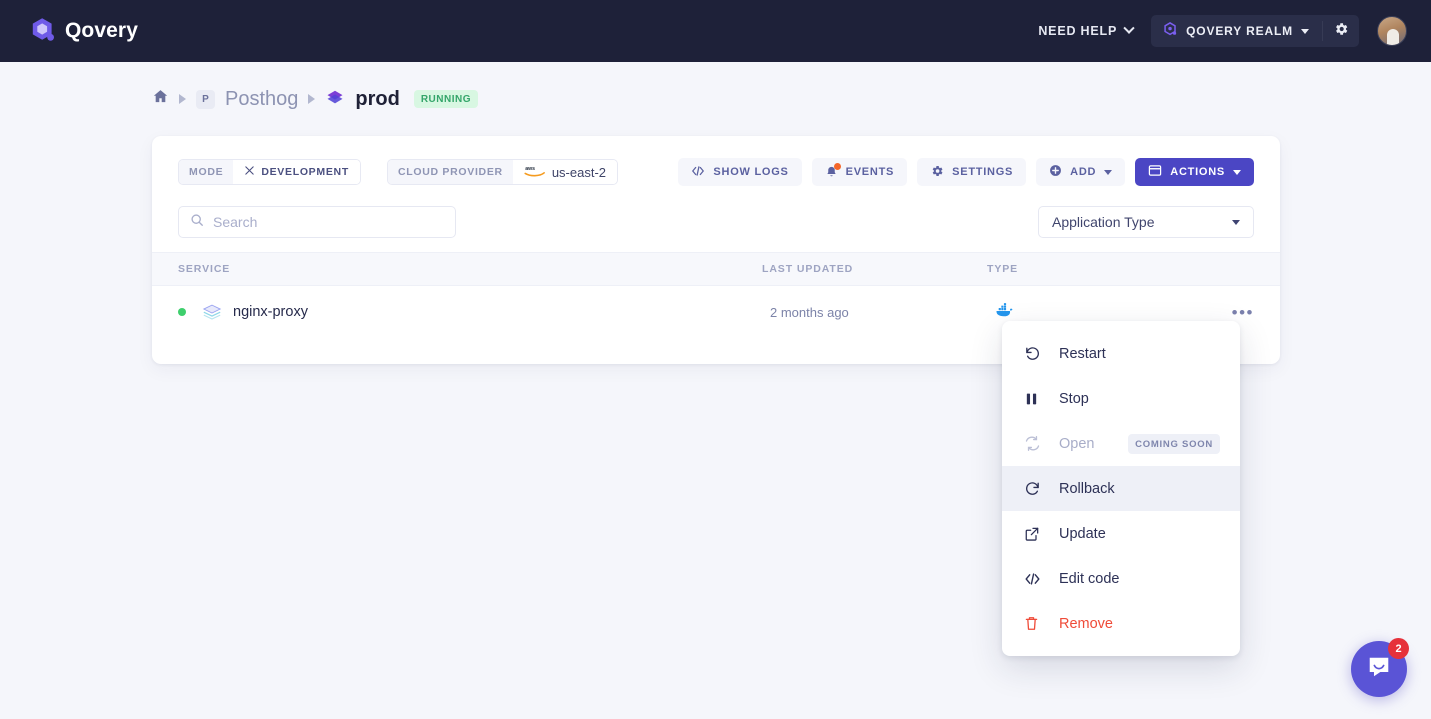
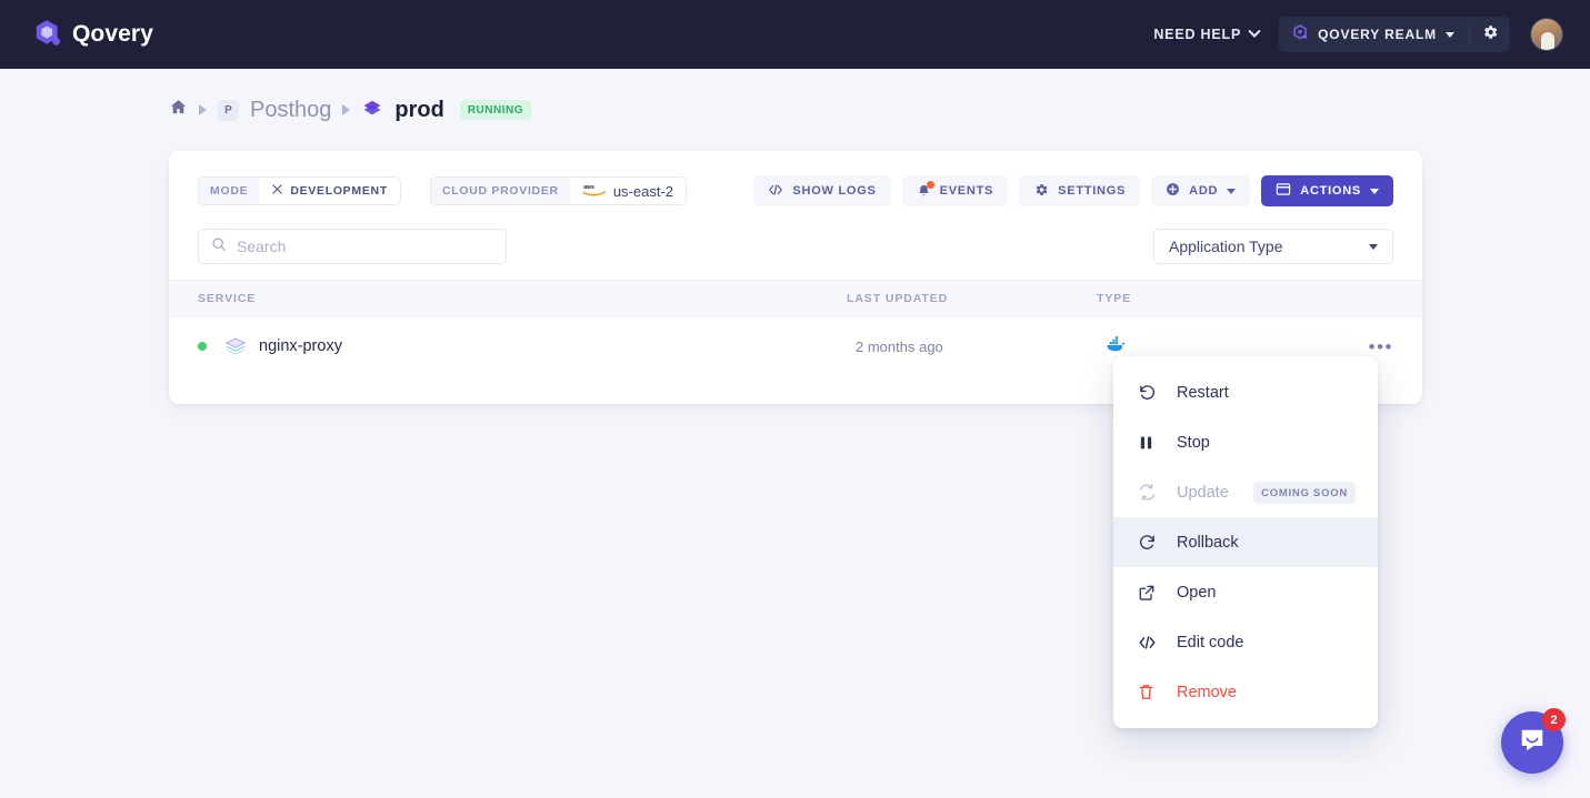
  Qovery
  NEED HELP
  QOVERY REALM
  P
  Posthog
  prod
  RUNNING
  MODE
  DEVELOPMENT
  CLOUD PROVIDER
  us-east-2
  SHOW LOGS
  EVENTS
  SETTINGS
  ADD
  ACTIONS
  Search
  Application Type
  SERVICE
  LAST UPDATED
  TYPE
  nginx-proxy
  2 months ago
  •••
  Restart
  Stop
- Open
+ Update
  COMING SOON
  Rollback
- Update
+ Open
  Edit code
  Remove
  2
